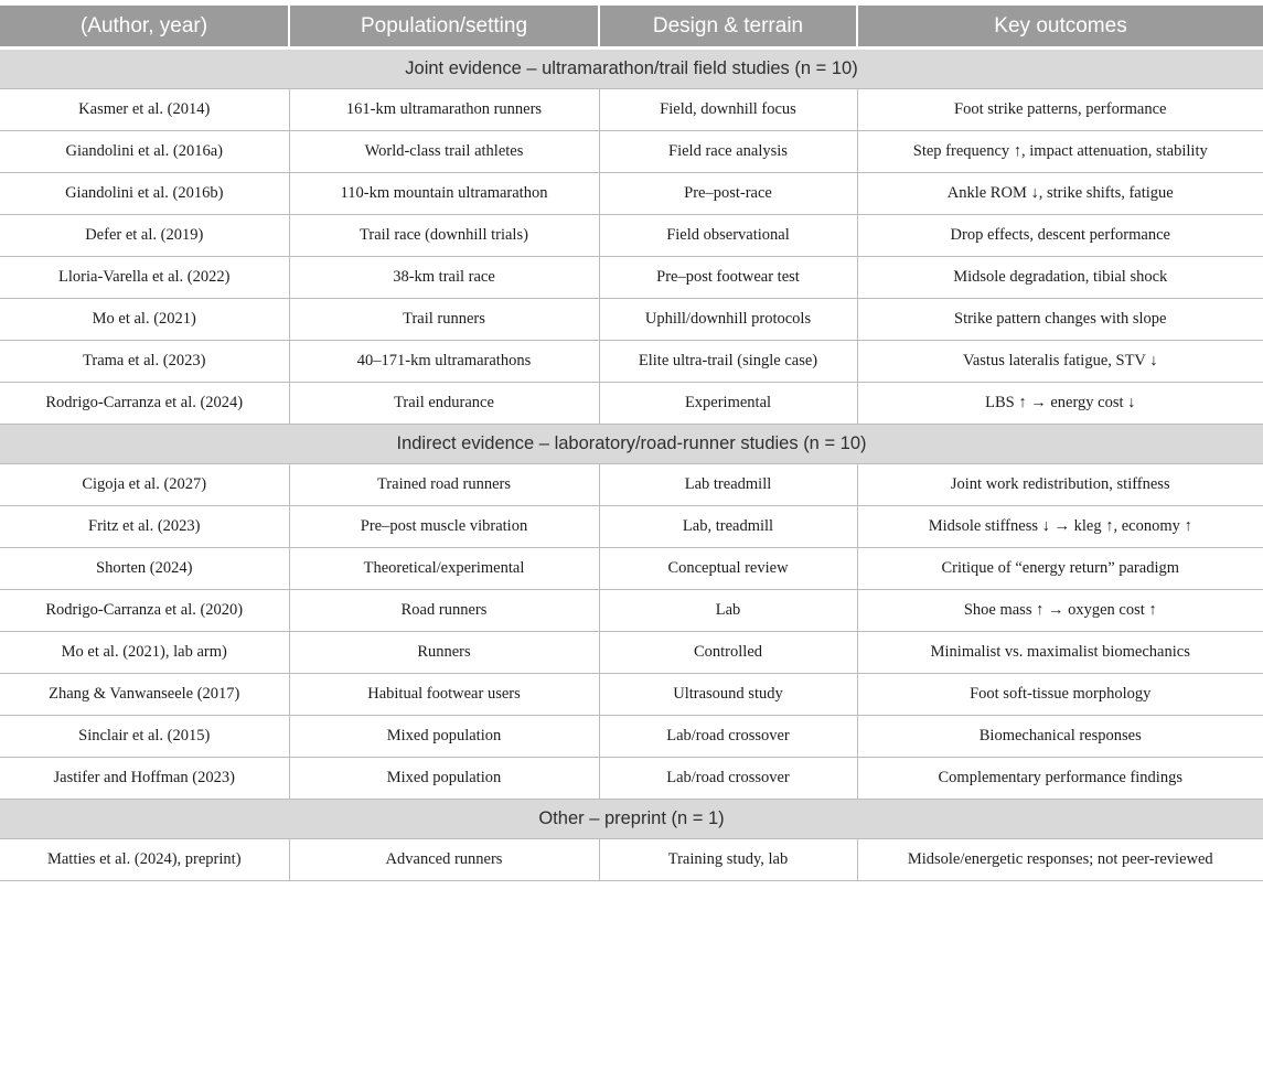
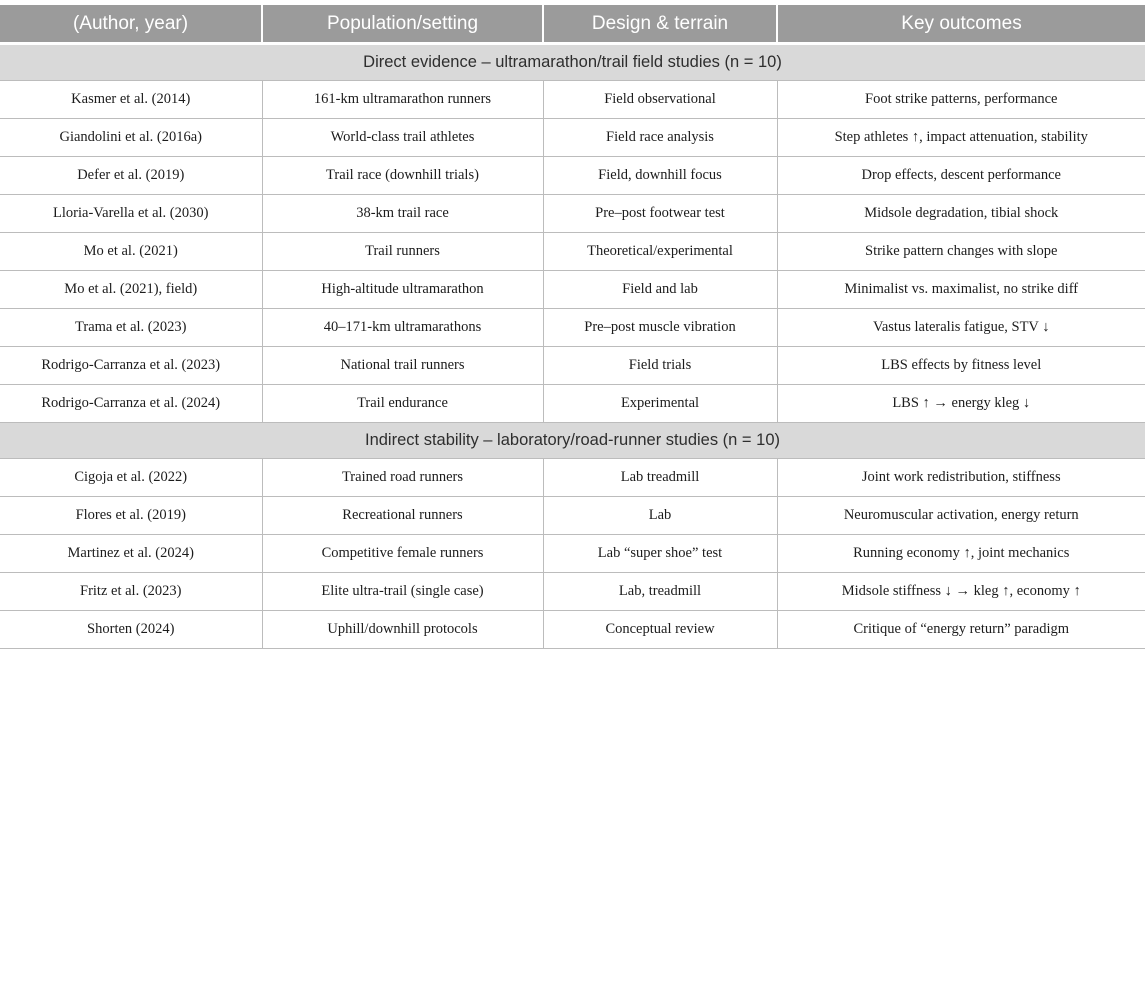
  (Author, year)	Population/setting	Design & terrain	Key outcomes
- Joint evidence – ultramarathon/trail field studies (n = 10)
+ Direct evidence – ultramarathon/trail field studies (n = 10)
- Kasmer et al. (2014)	161-km ultramarathon runners	Field, downhill focus	Foot strike patterns, performance
+ Kasmer et al. (2014)	161-km ultramarathon runners	Field observational	Foot strike patterns, performance
- Giandolini et al. (2016a)	World-class trail athletes	Field race analysis	Step frequency ↑, impact attenuation, stability
+ Giandolini et al. (2016a)	World-class trail athletes	Field race analysis	Step athletes ↑, impact attenuation, stability
- Giandolini et al. (2016b)	110-km mountain ultramarathon	Pre–post-race	Ankle ROM ↓, strike shifts, fatigue
- Defer et al. (2019)	Trail race (downhill trials)	Field observational	Drop effects, descent performance
+ Defer et al. (2019)	Trail race (downhill trials)	Field, downhill focus	Drop effects, descent performance
- Lloria-Varella et al. (2022)	38-km trail race	Pre–post footwear test	Midsole degradation, tibial shock
+ Lloria-Varella et al. (2030)	38-km trail race	Pre–post footwear test	Midsole degradation, tibial shock
- Mo et al. (2021)	Trail runners	Uphill/downhill protocols	Strike pattern changes with slope
+ Mo et al. (2021)	Trail runners	Theoretical/experimental	Strike pattern changes with slope
+ Mo et al. (2021), field)	High-altitude ultramarathon	Field and lab	Minimalist vs. maximalist, no strike diff
- Trama et al. (2023)	40–171-km ultramarathons	Elite ultra-trail (single case)	Vastus lateralis fatigue, STV ↓
+ Trama et al. (2023)	40–171-km ultramarathons	Pre–post muscle vibration	Vastus lateralis fatigue, STV ↓
+ Rodrigo-Carranza et al. (2023)	National trail runners	Field trials	LBS effects by fitness level
- Rodrigo-Carranza et al. (2024)	Trail endurance	Experimental	LBS ↑ → energy cost ↓
+ Rodrigo-Carranza et al. (2024)	Trail endurance	Experimental	LBS ↑ → energy kleg ↓
- Indirect evidence – laboratory/road-runner studies (n = 10)
+ Indirect stability – laboratory/road-runner studies (n = 10)
- Cigoja et al. (2027)	Trained road runners	Lab treadmill	Joint work redistribution, stiffness
+ Cigoja et al. (2022)	Trained road runners	Lab treadmill	Joint work redistribution, stiffness
+ Flores et al. (2019)	Recreational runners	Lab	Neuromuscular activation, energy return
+ Martinez et al. (2024)	Competitive female runners	Lab “super shoe” test	Running economy ↑, joint mechanics
- Fritz et al. (2023)	Pre–post muscle vibration	Lab, treadmill	Midsole stiffness ↓ → kleg ↑, economy ↑
+ Fritz et al. (2023)	Elite ultra-trail (single case)	Lab, treadmill	Midsole stiffness ↓ → kleg ↑, economy ↑
- Shorten (2024)	Theoretical/experimental	Conceptual review	Critique of “energy return” paradigm
+ Shorten (2024)	Uphill/downhill protocols	Conceptual review	Critique of “energy return” paradigm
- Rodrigo-Carranza et al. (2020)	Road runners	Lab	Shoe mass ↑ → oxygen cost ↑
- Mo et al. (2021), lab arm)	Runners	Controlled	Minimalist vs. maximalist biomechanics
- Zhang & Vanwanseele (2017)	Habitual footwear users	Ultrasound study	Foot soft-tissue morphology
- Sinclair et al. (2015)	Mixed population	Lab/road crossover	Biomechanical responses
- Jastifer and Hoffman (2023)	Mixed population	Lab/road crossover	Complementary performance findings
- Other – preprint (n = 1)
- Matties et al. (2024), preprint)	Advanced runners	Training study, lab	Midsole/energetic responses; not peer-reviewed
